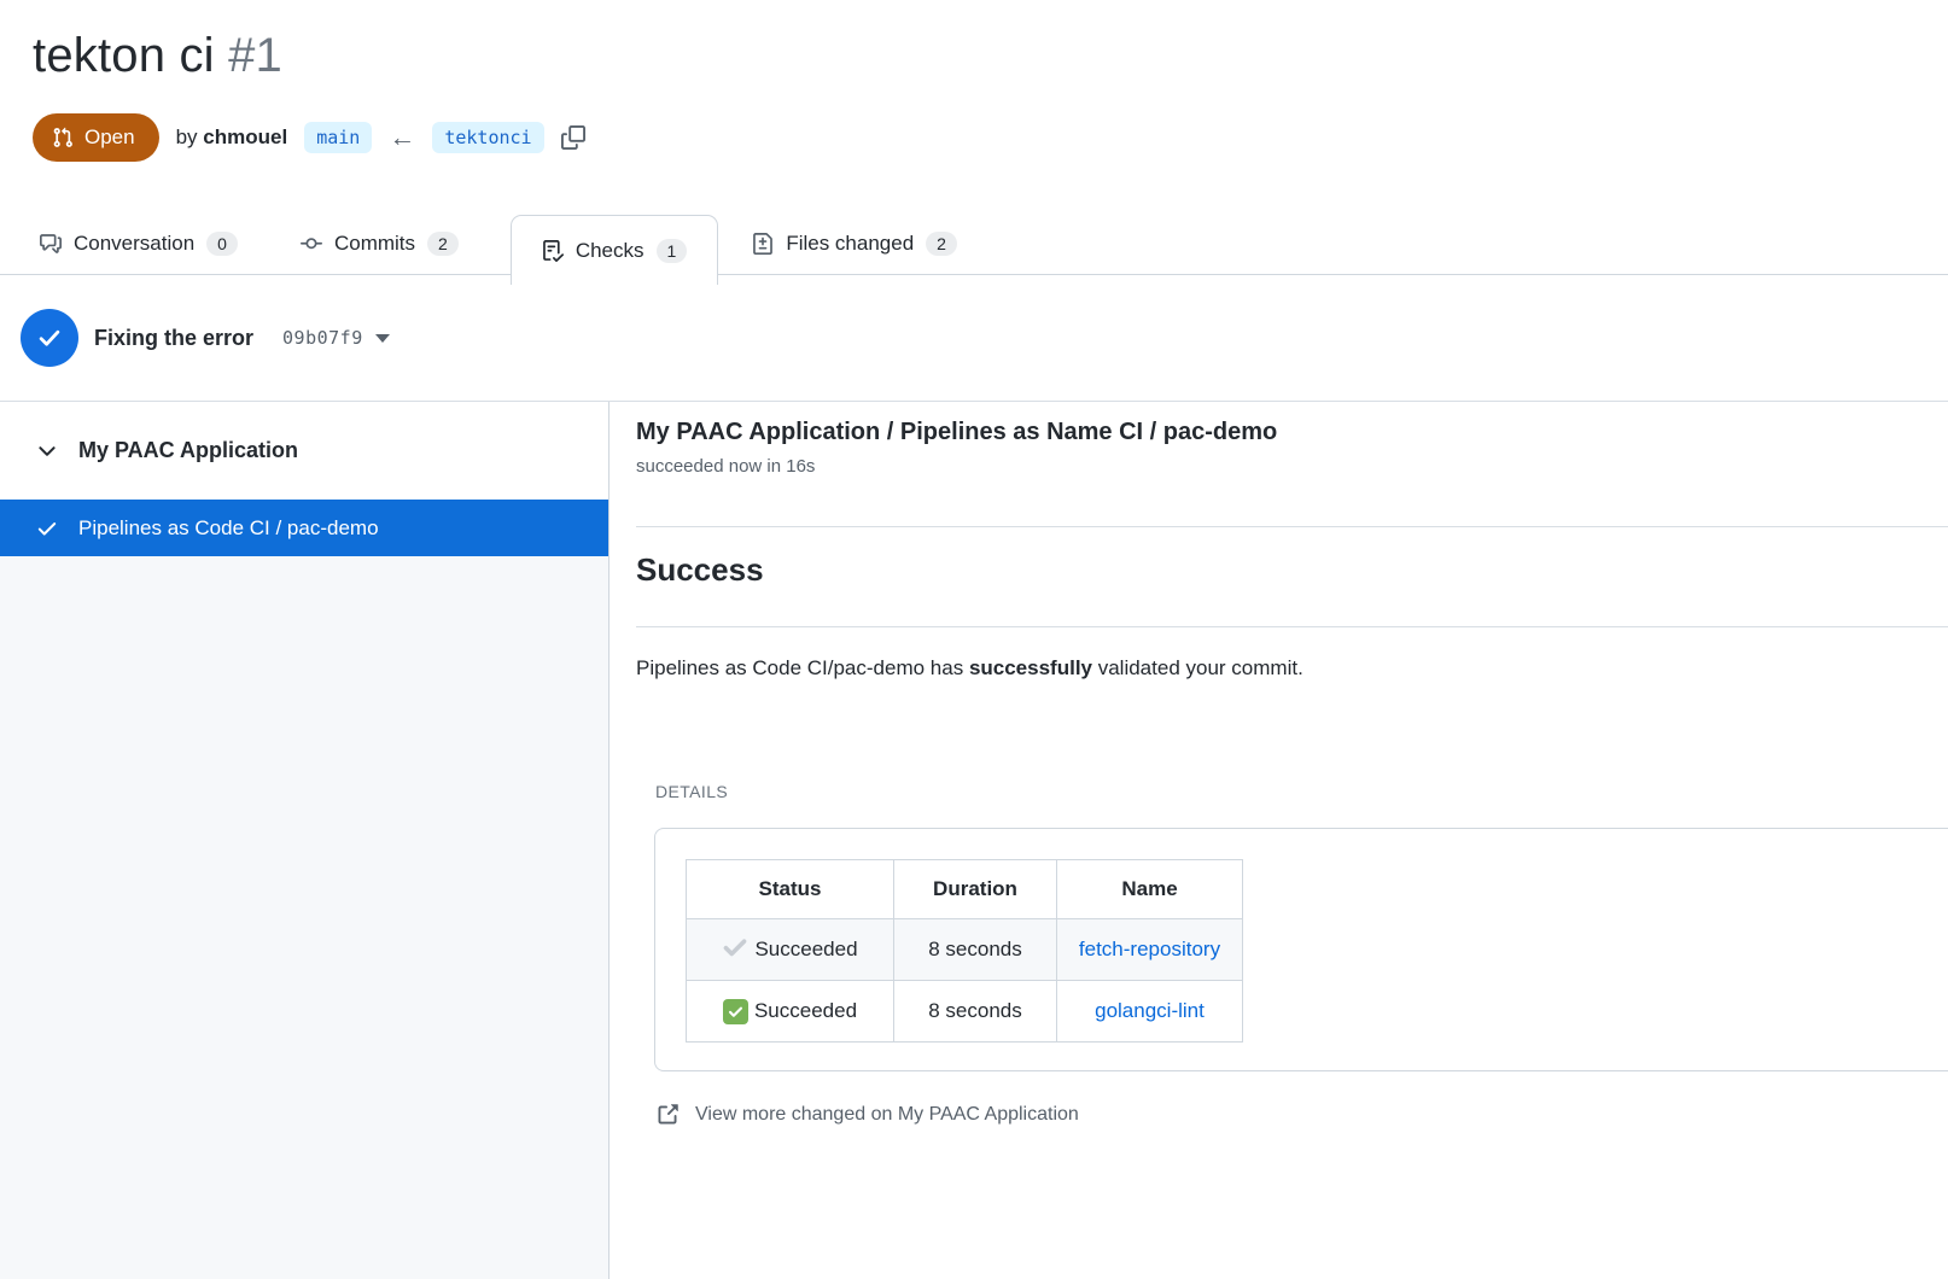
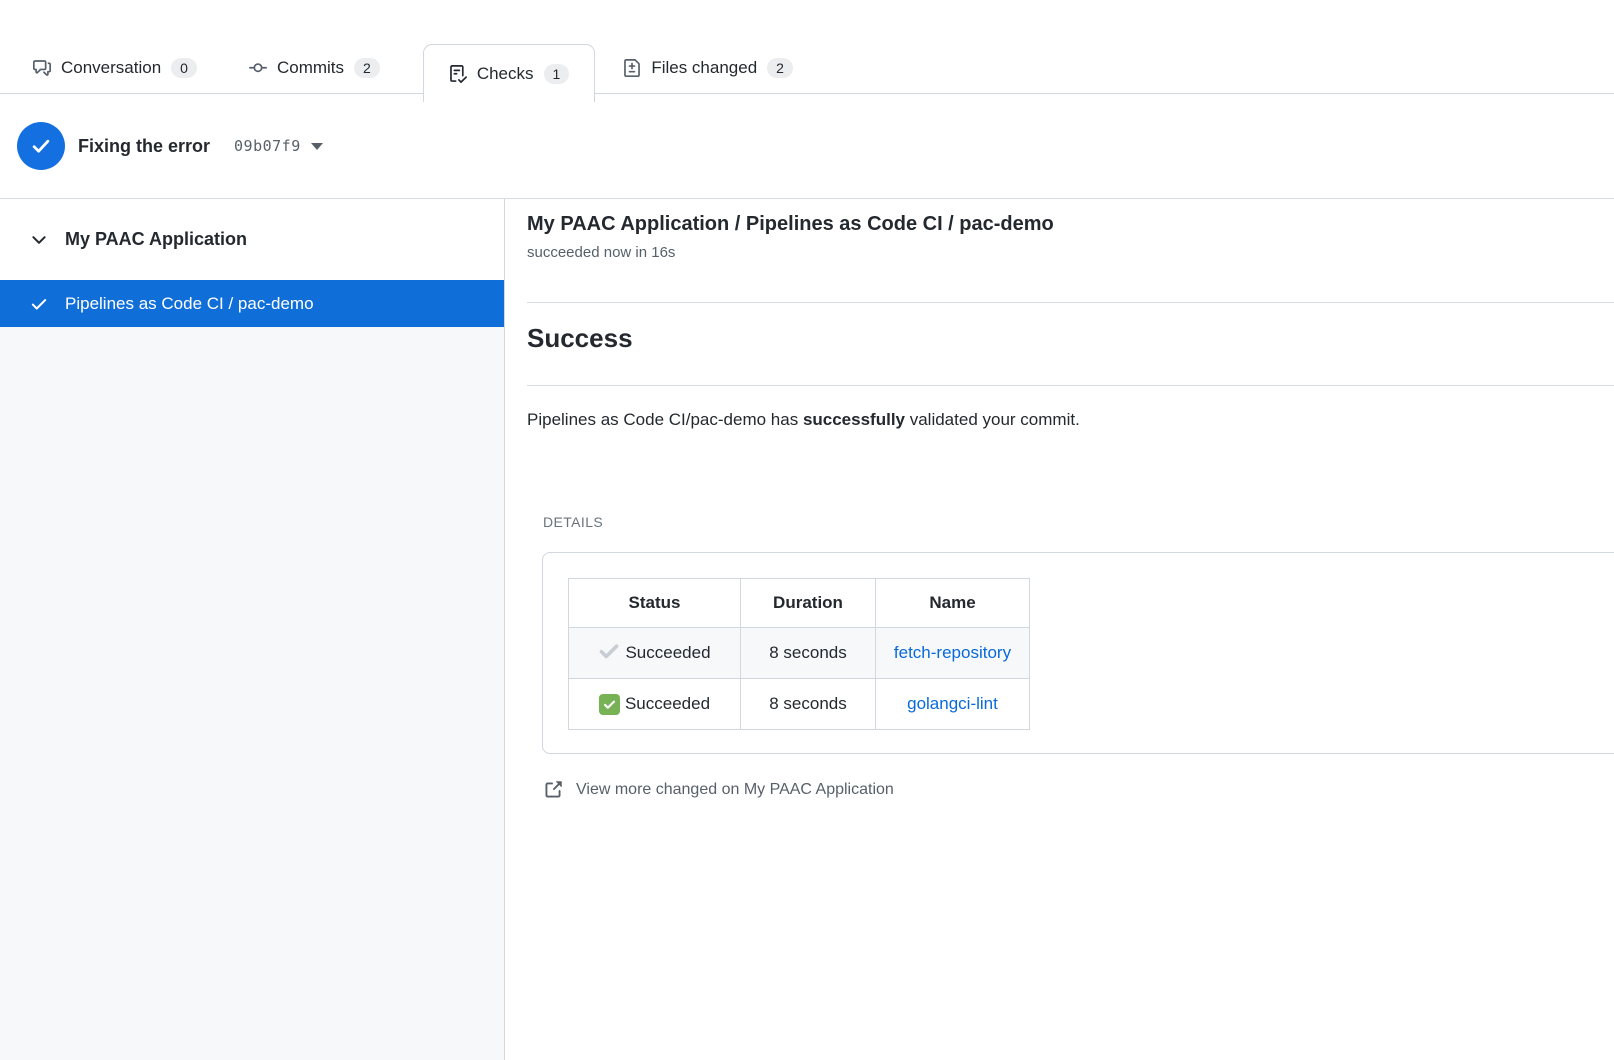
- tekton ci #1
- Open
- by chmouel
- main
- ←
- tektonci
  Conversation
  0
  Commits
  2
  Checks
  1
  Files changed
  2
  Fixing the error
  09b07f9
  My PAAC Application
  Pipelines as Code CI / pac-demo
- My PAAC Application / Pipelines as Name CI / pac-demo
+ My PAAC Application / Pipelines as Code CI / pac-demo
  succeeded now in 16s
  Success
  Pipelines as Code CI/pac-demo has successfully validated your commit.
  DETAILS
  Status	Duration	Name
  Succeeded	8 seconds	fetch-repository
  Succeeded	8 seconds	golangci-lint
  View more changed on My PAAC Application
